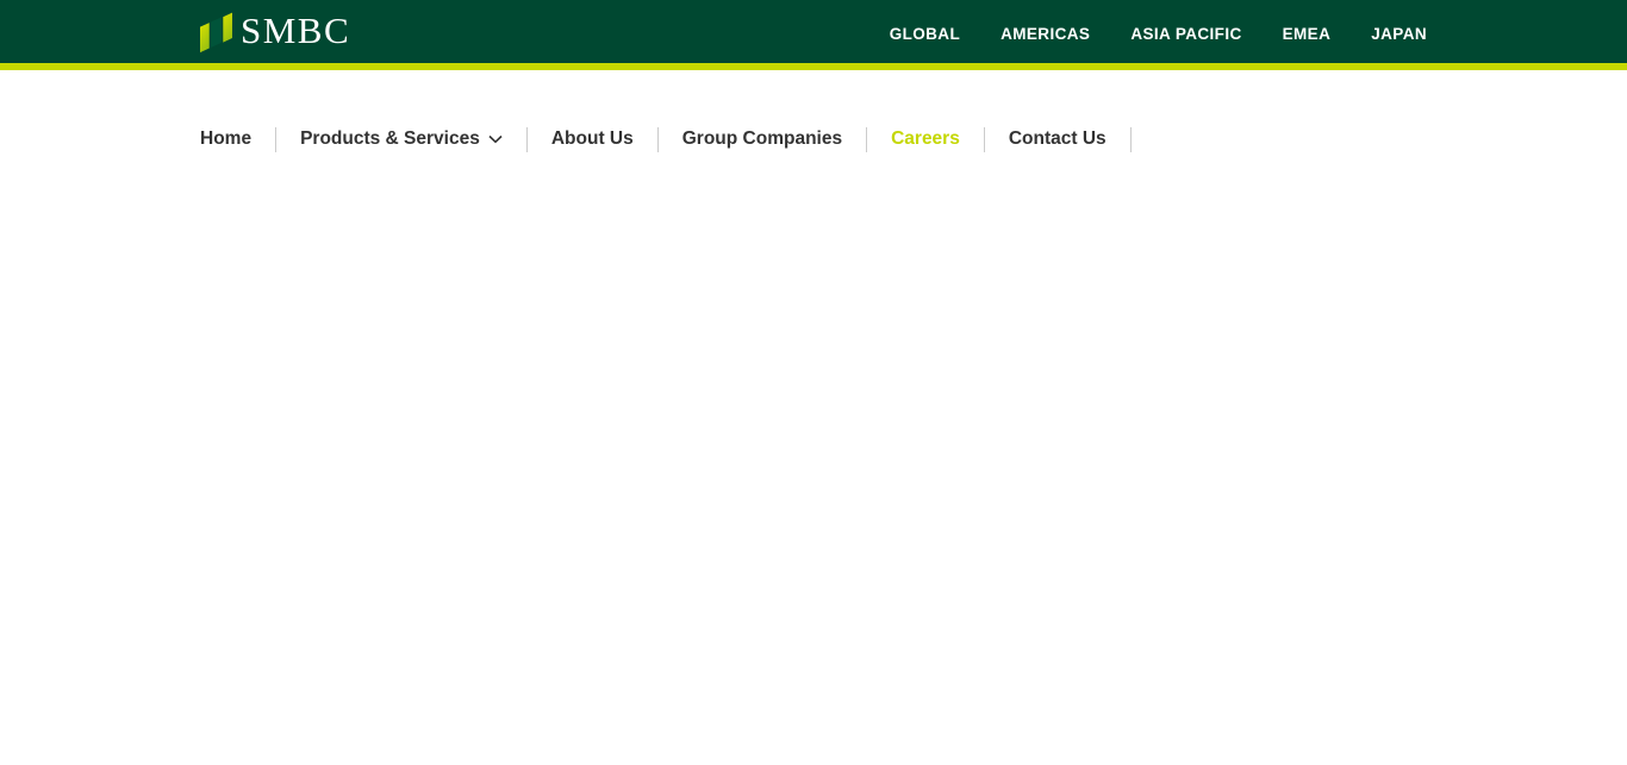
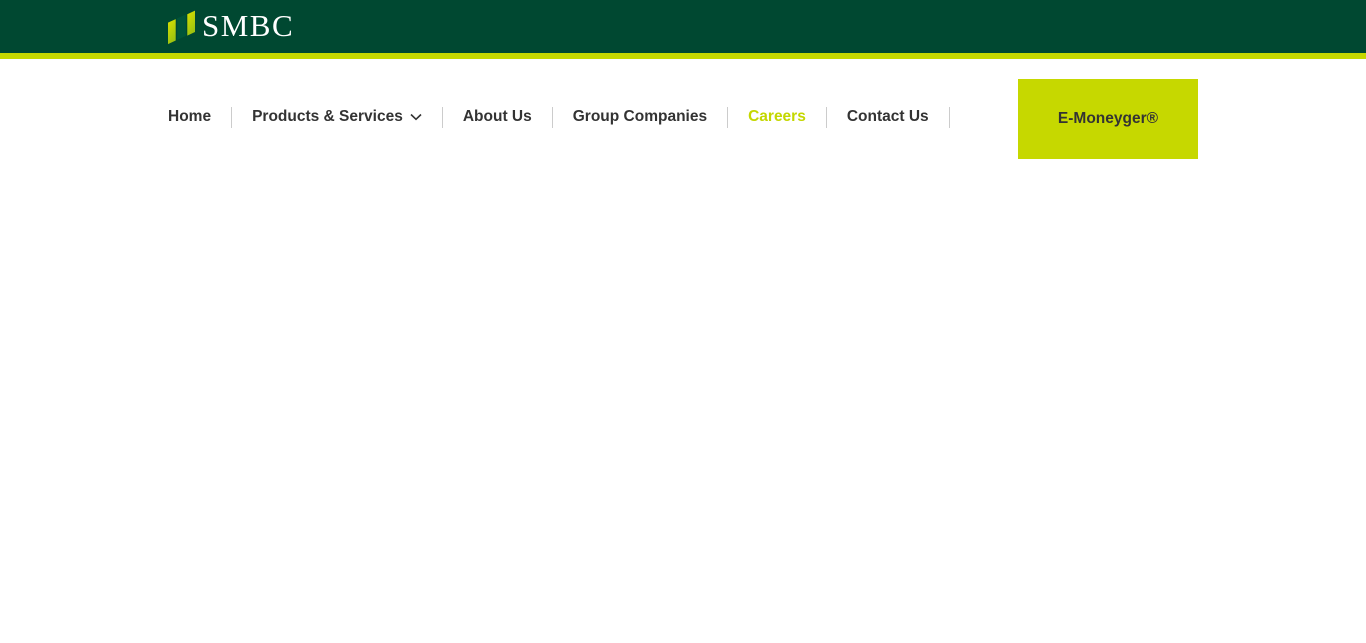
  SMBC
- GLOBAL
- AMERICAS
- ASIA PACIFIC
- EMEA
- JAPAN
  Home
  Products & Services
  About Us
  Group Companies
  Careers
  Contact Us
+ E-Moneyger®
